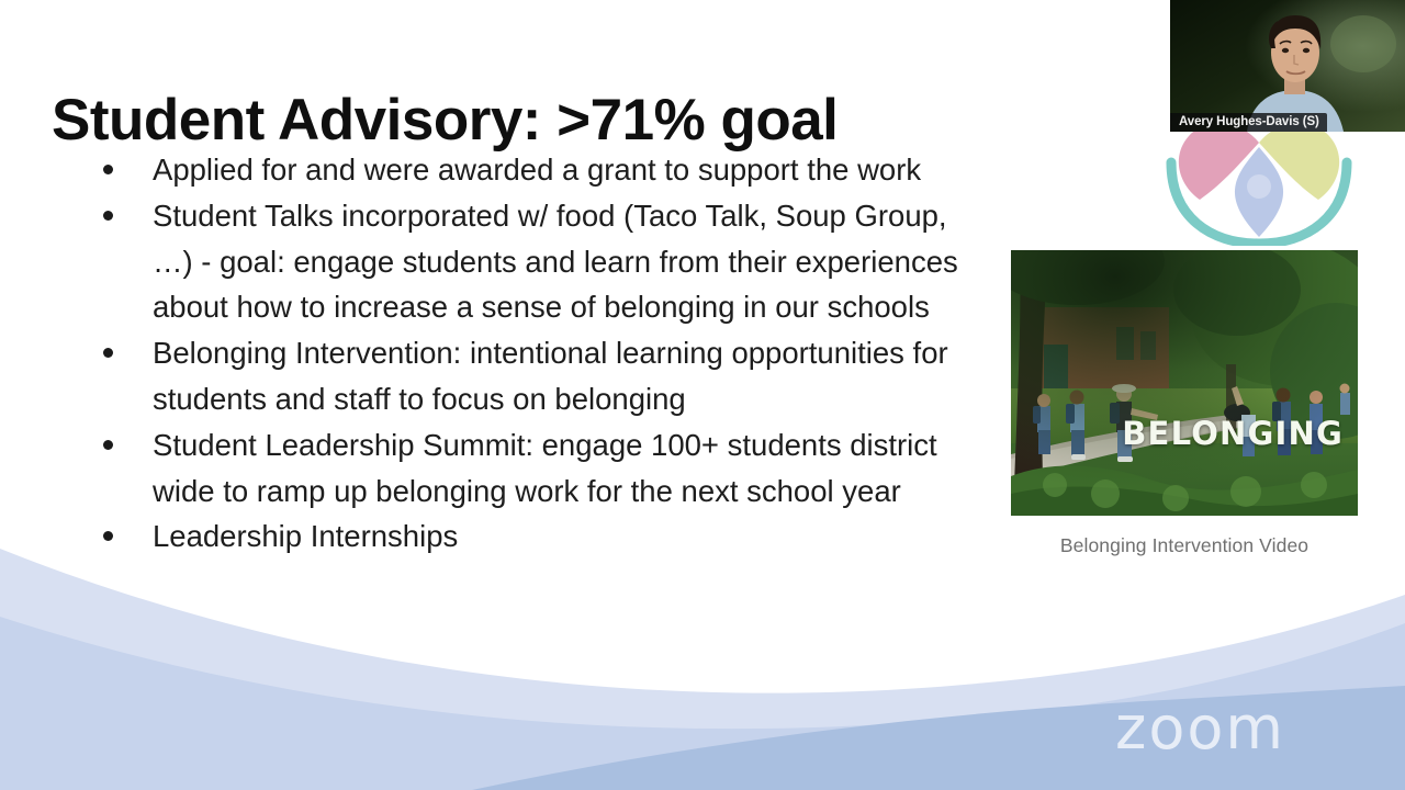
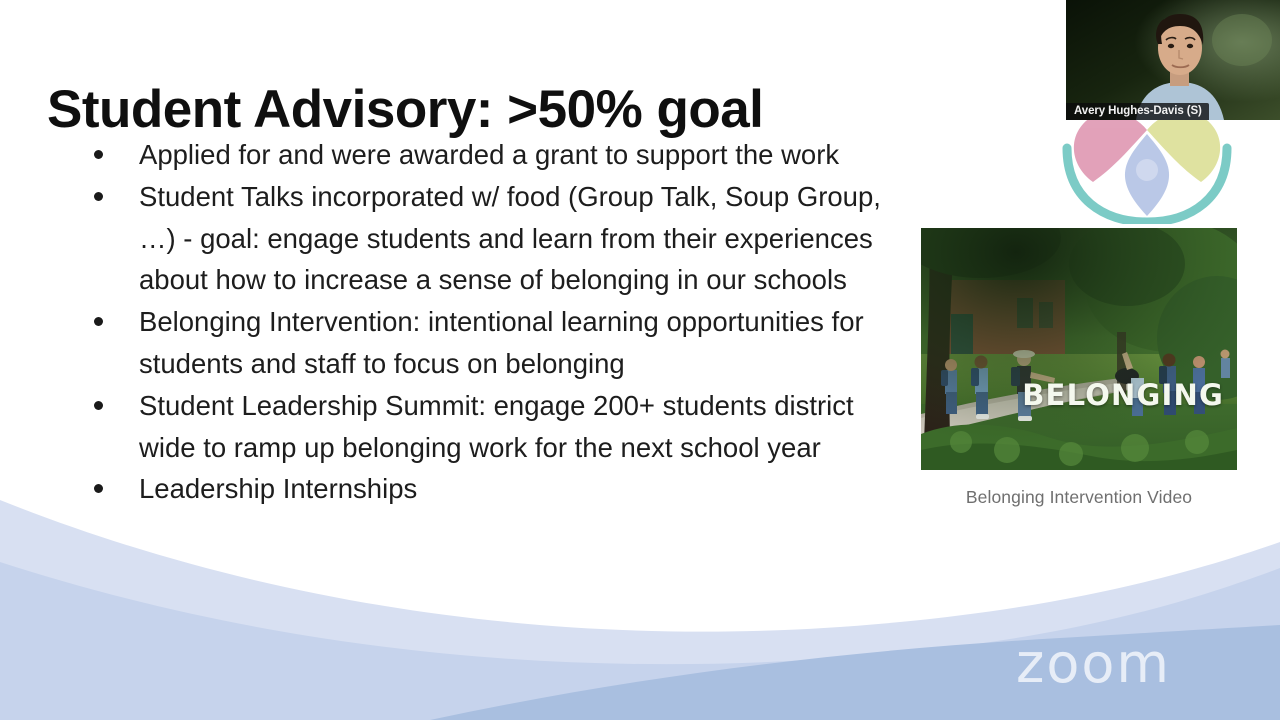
- Student Advisory: >71% goal
+ Student Advisory: >50% goal
  Applied for and were awarded a grant to support the work
- Student Talks incorporated w/ food (Taco Talk, Soup Group, …) - goal: engage students and learn from their experiences about how to increase a sense of belonging in our schools
+ Student Talks incorporated w/ food (Group Talk, Soup Group, …) - goal: engage students and learn from their experiences about how to increase a sense of belonging in our schools
  Belonging Intervention: intentional learning opportunities for students and staff to focus on belonging
- Student Leadership Summit: engage 100+ students district wide to ramp up belonging work for the next school year
+ Student Leadership Summit: engage 200+ students district wide to ramp up belonging work for the next school year
  Leadership Internships
  BELONGING
  Belonging Intervention Video
  Avery Hughes-Davis (S)
  zoom
